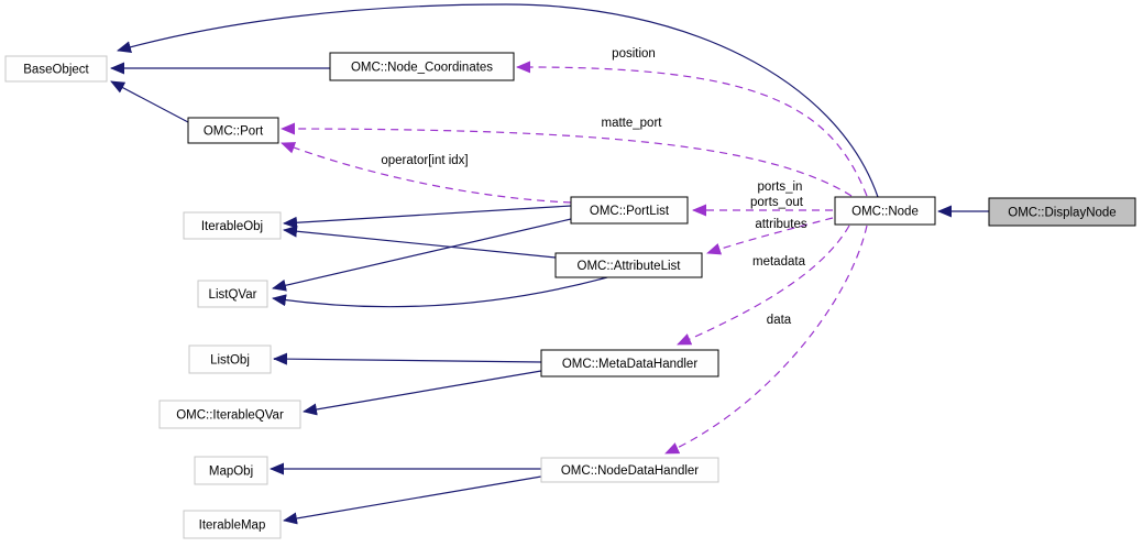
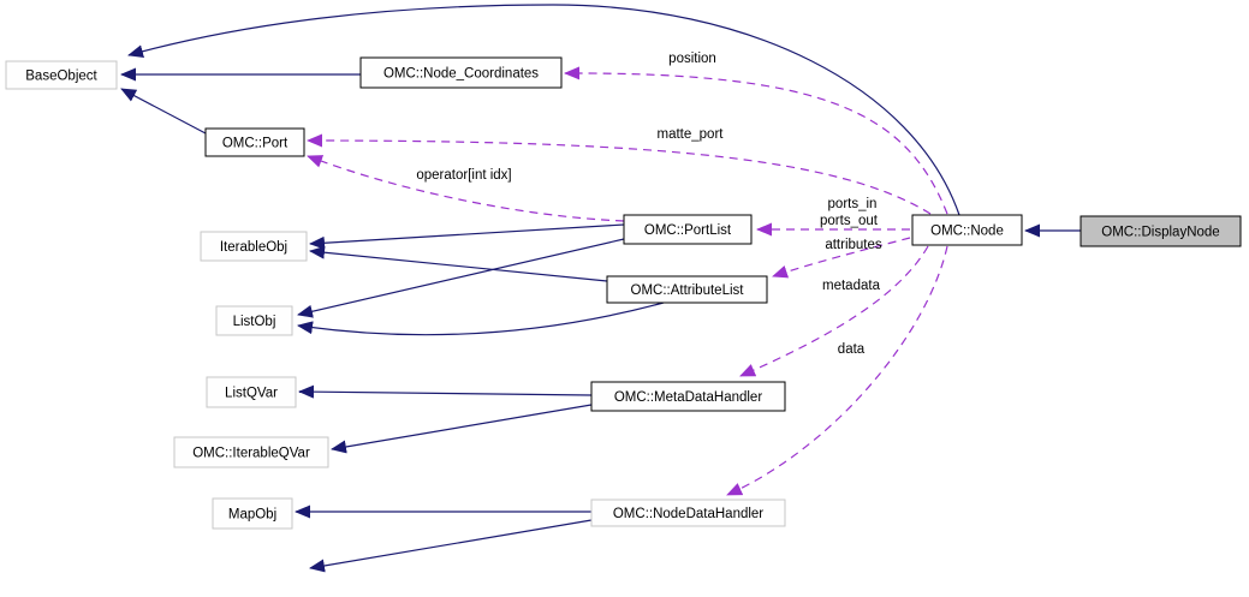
  position
  matte_port
  operator[int idx]
  ports_in
  ports_out
  attributes
  metadata
  data
  BaseObject
  OMC::Node_Coordinates
  OMC::Port
  IterableObj
- ListQVar
+ ListObj
  OMC::PortList
  OMC::AttributeList
- ListObj
+ ListQVar
  OMC::IterableQVar
  MapObj
- IterableMap
  OMC::MetaDataHandler
  OMC::NodeDataHandler
  OMC::Node
  OMC::DisplayNode
